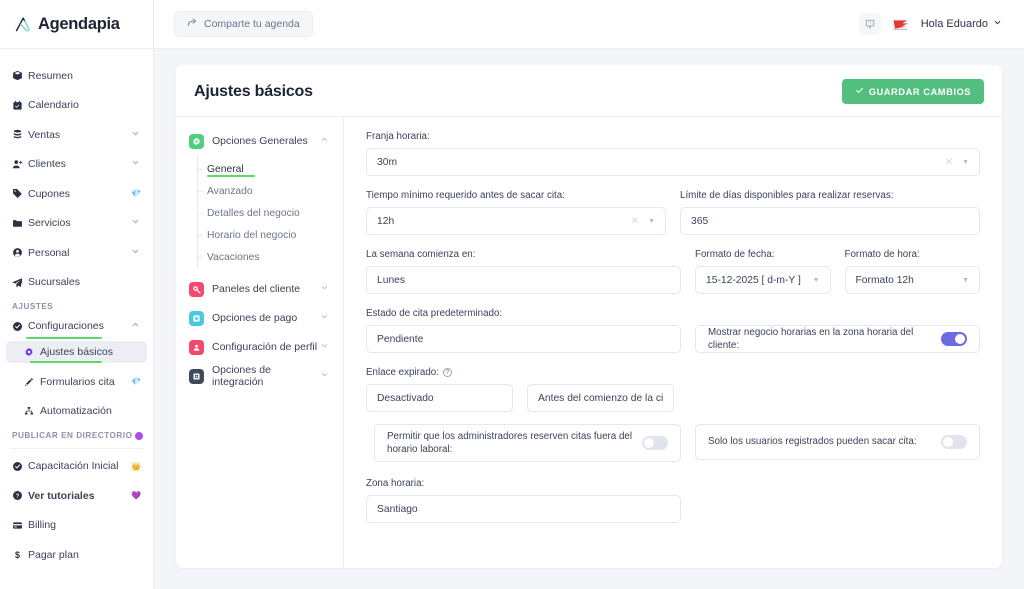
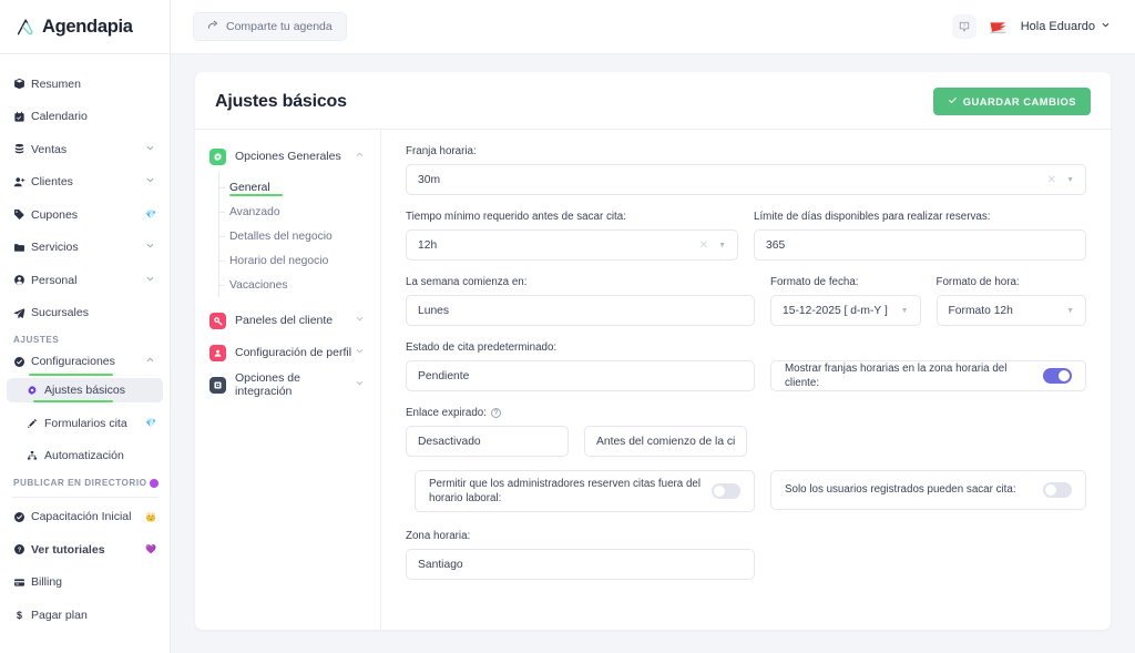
  Agendapia
  Resumen
  Calendario
  Ventas
  Clientes
  Cupones
  💎
  Servicios
  Personal
  Sucursales
  AJUSTES
  Configuraciones
  Ajustes básicos
  Formularios cita
  💎
  Automatización
  PUBLICAR EN DIRECTORIO
  Capacitación Inicial
  👑
  Ver tutoriales
  💜
  Billing
  $
  Pagar plan
  Comparte tu agenda
  Hola Eduardo
  Ajustes básicos
  GUARDAR CAMBIOS
  Opciones Generales
  General
  Avanzado
  Detalles del negocio
  Horario del negocio
  Vacaciones
  Paneles del cliente
- Opciones de pago
  Configuración de perfil
  Opciones de integración
  Franja horaria:
  30m
  ✕
  Tiempo mínimo requerido antes de sacar cita:
  12h
  ✕
  Límite de días disponibles para realizar reservas:
  365
  La semana comienza en:
  Lunes
  Formato de fecha:
  15-12-2025 [ d-m-Y ]
  Formato de hora:
  Formato 12h
  Estado de cita predeterminado:
  Pendiente
- Mostrar negocio horarias en la zona horaria del cliente:
+ Mostrar franjas horarias en la zona horaria del cliente:
  Enlace expirado:
  Desactivado
  Antes del comienzo de la ci
  Permitir que los administradores reserven citas fuera del horario laboral:
  Solo los usuarios registrados pueden sacar cita:
  Zona horaria:
  Santiago
